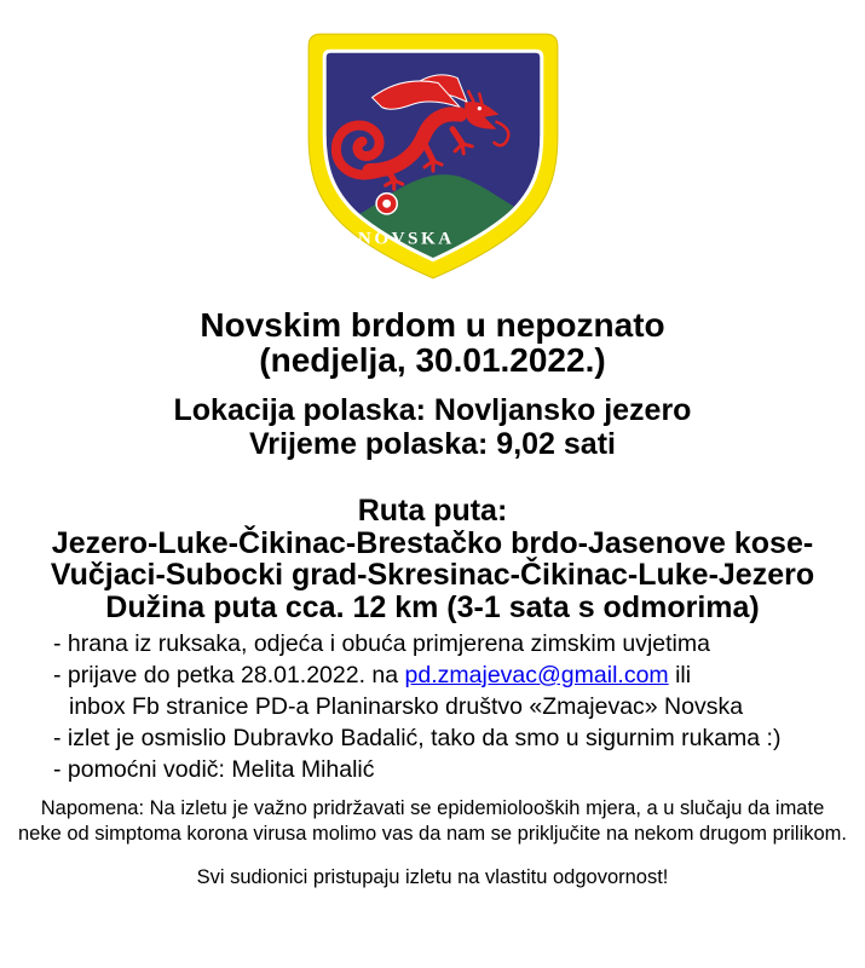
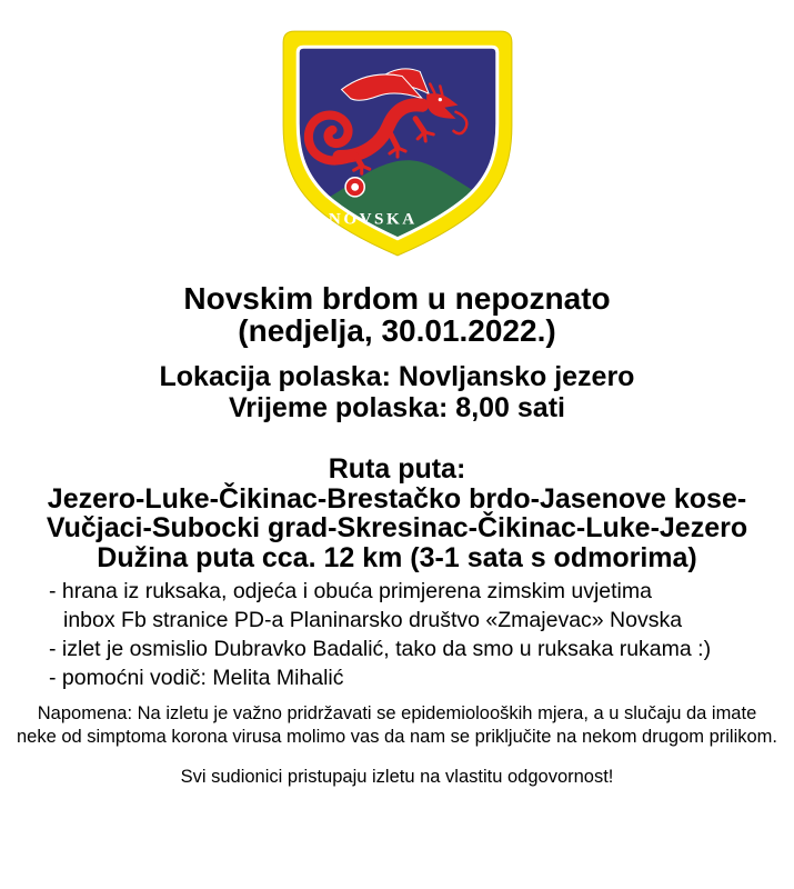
  NOVSKA
  Novskim brdom u nepoznato
  (nedjelja, 30.01.2022.)
  Lokacija polaska: Novljansko jezero
- Vrijeme polaska: 9,02 sati
+ Vrijeme polaska: 8,00 sati
  Ruta puta:
  Jezero-Luke-Čikinac-Brestačko brdo-Jasenove kose-
  Vučjaci-Subocki grad-Skresinac-Čikinac-Luke-Jezero
  Dužina puta cca. 12 km (3-1 sata s odmorima)
  - hrana iz ruksaka, odjeća i obuća primjerena zimskim uvjetima
- - prijave do petka 28.01.2022. na pd.zmajevac@gmail.com ili
  inbox Fb stranice PD-a Planinarsko društvo «Zmajevac» Novska
- - izlet je osmislio Dubravko Badalić, tako da smo u sigurnim rukama :)
+ - izlet je osmislio Dubravko Badalić, tako da smo u ruksaka rukama :)
  - pomoćni vodič: Melita Mihalić
  Napomena: Na izletu je važno pridržavati se epidemiolooških mjera, a u slučaju da imate
  neke od simptoma korona virusa molimo vas da nam se priključite na nekom drugom prilikom.
  Svi sudionici pristupaju izletu na vlastitu odgovornost!
